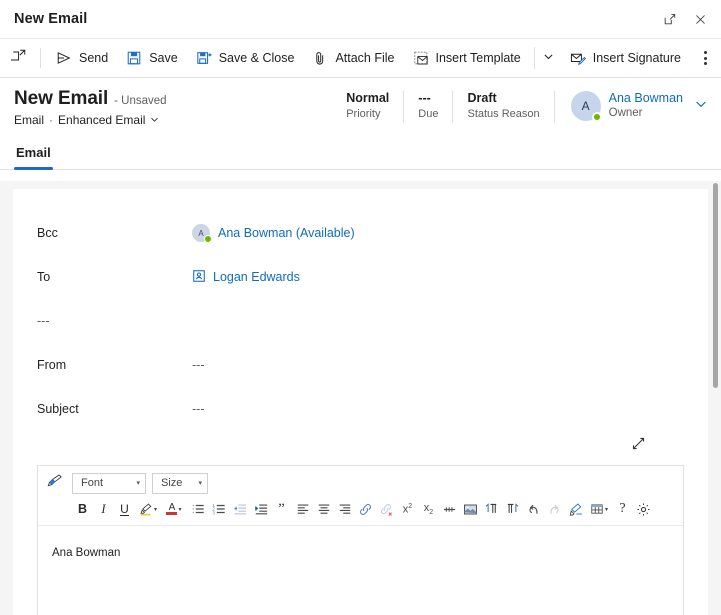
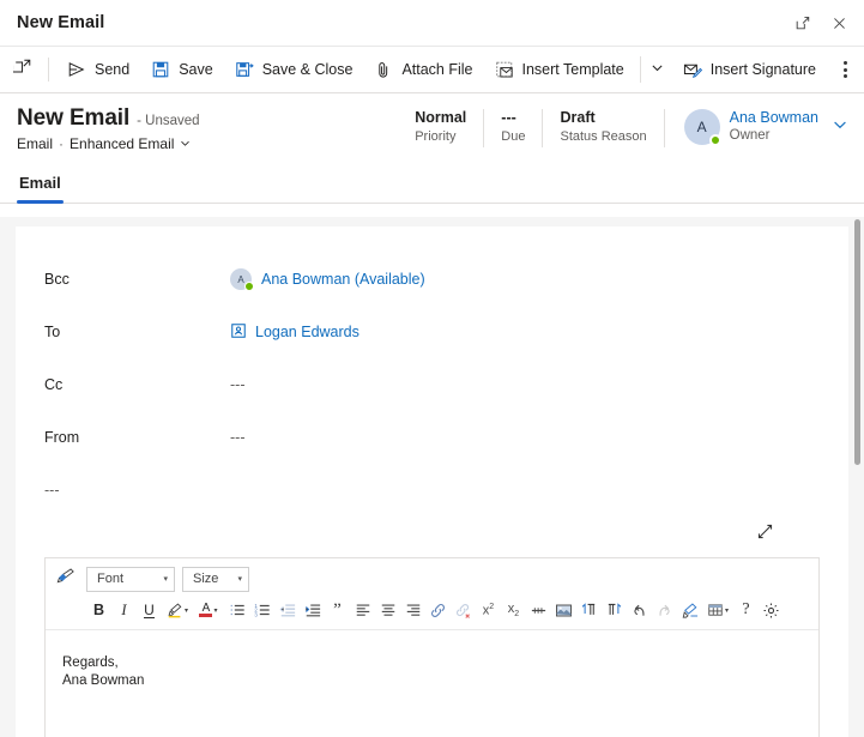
  New Email
  Send
  Save
  Save & Close
  Attach File
  Insert Template
  Insert Signature
  New Email
  - Unsaved
  Email
  ·
  Enhanced Email
  Normal
  Priority
  ---
  Due
  Draft
  Status Reason
  A
  Ana Bowman
  Owner
  Email
  Bcc
  A
  Ana Bowman (Available)
  To
  Logan Edwards
+ Cc
  ---
  From
  ---
- Subject
  ---
  Font
  Size
  B
  I
  U
  A
  ”
  ?
+ Regards,
  Ana Bowman
